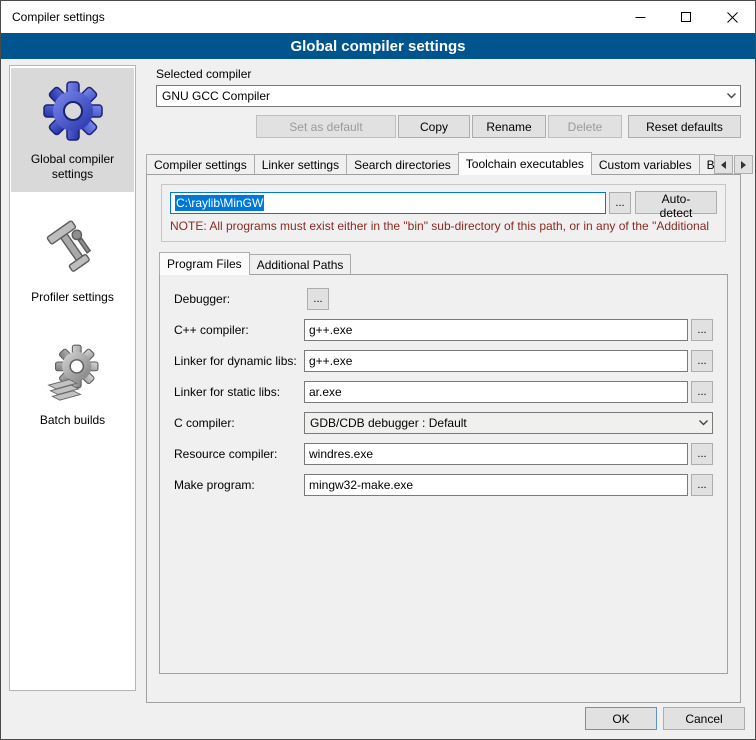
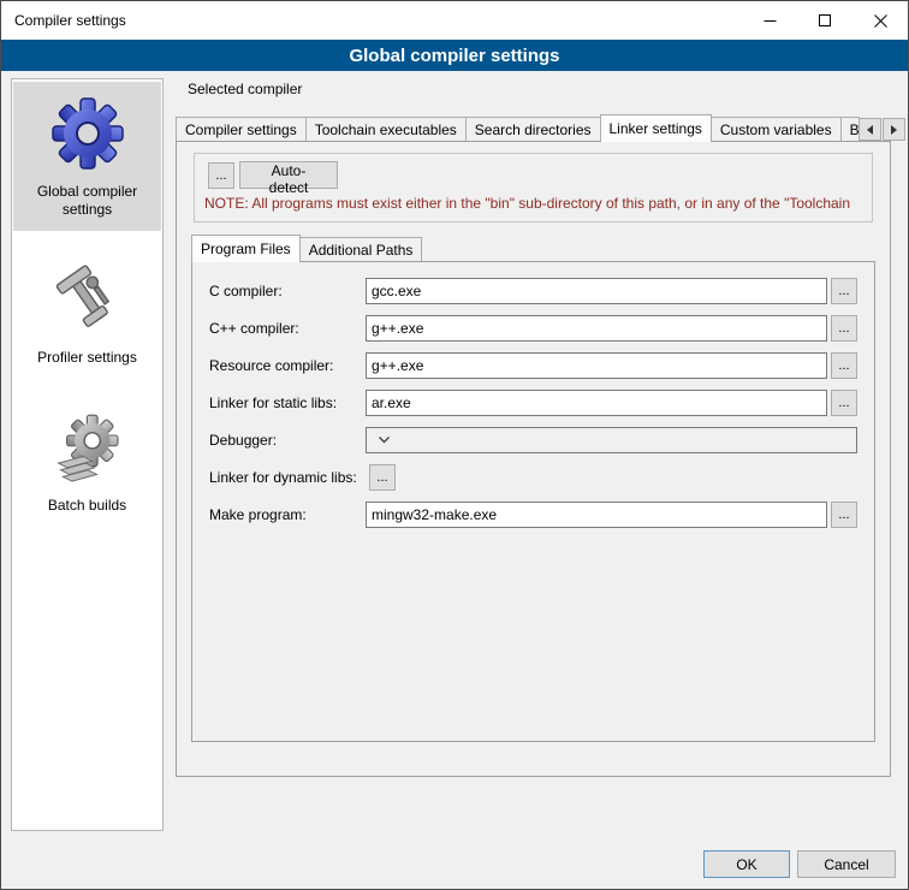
  Compiler settings
  Global compiler settings
  Global compiler settings
  Profiler settings
  Batch builds
  Selected compiler
- GNU GCC Compiler
- Set as default
- Copy
- Rename
- Delete
- Reset defaults
  Compiler settings
- Linker settings
+ Toolchain executables
  Search directories
- Toolchain executables
+ Linker settings
  Custom variables
- C:\raylib\MinGW
  ...
  Auto-detect
- NOTE: All programs must exist either in the "bin" sub-directory of this path, or in any of the "Additional
+ NOTE: All programs must exist either in the "bin" sub-directory of this path, or in any of the "Toolchain
  Program Files
  Additional Paths
- Debugger:
+ C compiler:
+ gcc.exe
  ...
  C++ compiler:
  g++.exe
  ...
- Linker for dynamic libs:
+ Resource compiler:
  g++.exe
  ...
  Linker for static libs:
  ar.exe
  ...
- C compiler:
+ Debugger:
- GDB/CDB debugger : Default
- Resource compiler:
+ Linker for dynamic libs:
- windres.exe
  ...
  Make program:
  mingw32-make.exe
  ...
  OK
  Cancel
